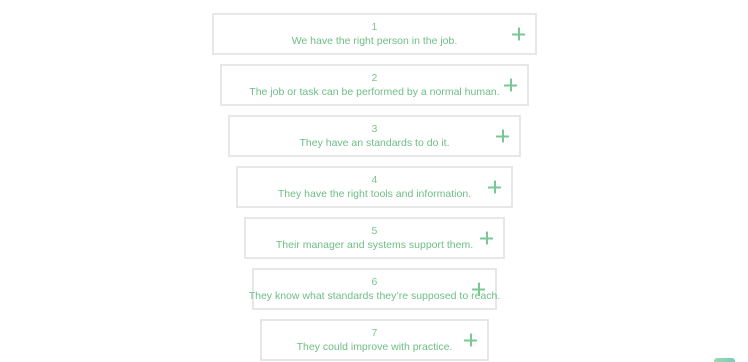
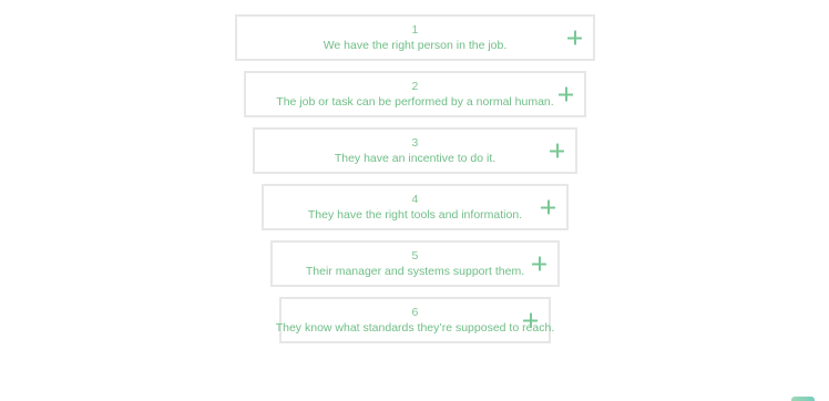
  1
  We have the right person in the job.
  2
  The job or task can be performed by a normal human.
  3
- They have an standards to do it.
+ They have an incentive to do it.
  4
  They have the right tools and information.
  5
  Their manager and systems support them.
  6
  They know what standards they’re supposed to reach.
- 7
- They could improve with practice.
